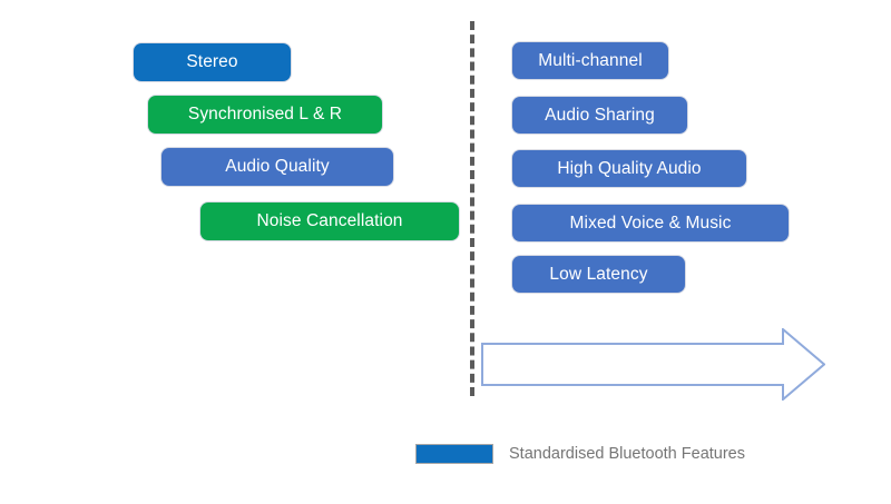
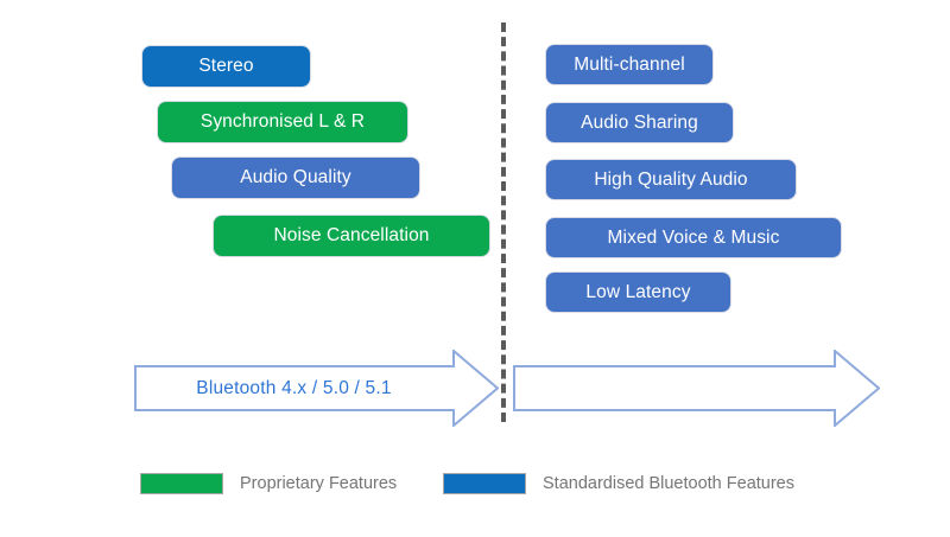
  Stereo
  Synchronised L & R
  Audio Quality
  Noise Cancellation
  Multi-channel
  Audio Sharing
  High Quality Audio
  Mixed Voice & Music
  Low Latency
+ Bluetooth 4.x / 5.0 / 5.1
+ Proprietary Features
  Standardised Bluetooth Features
